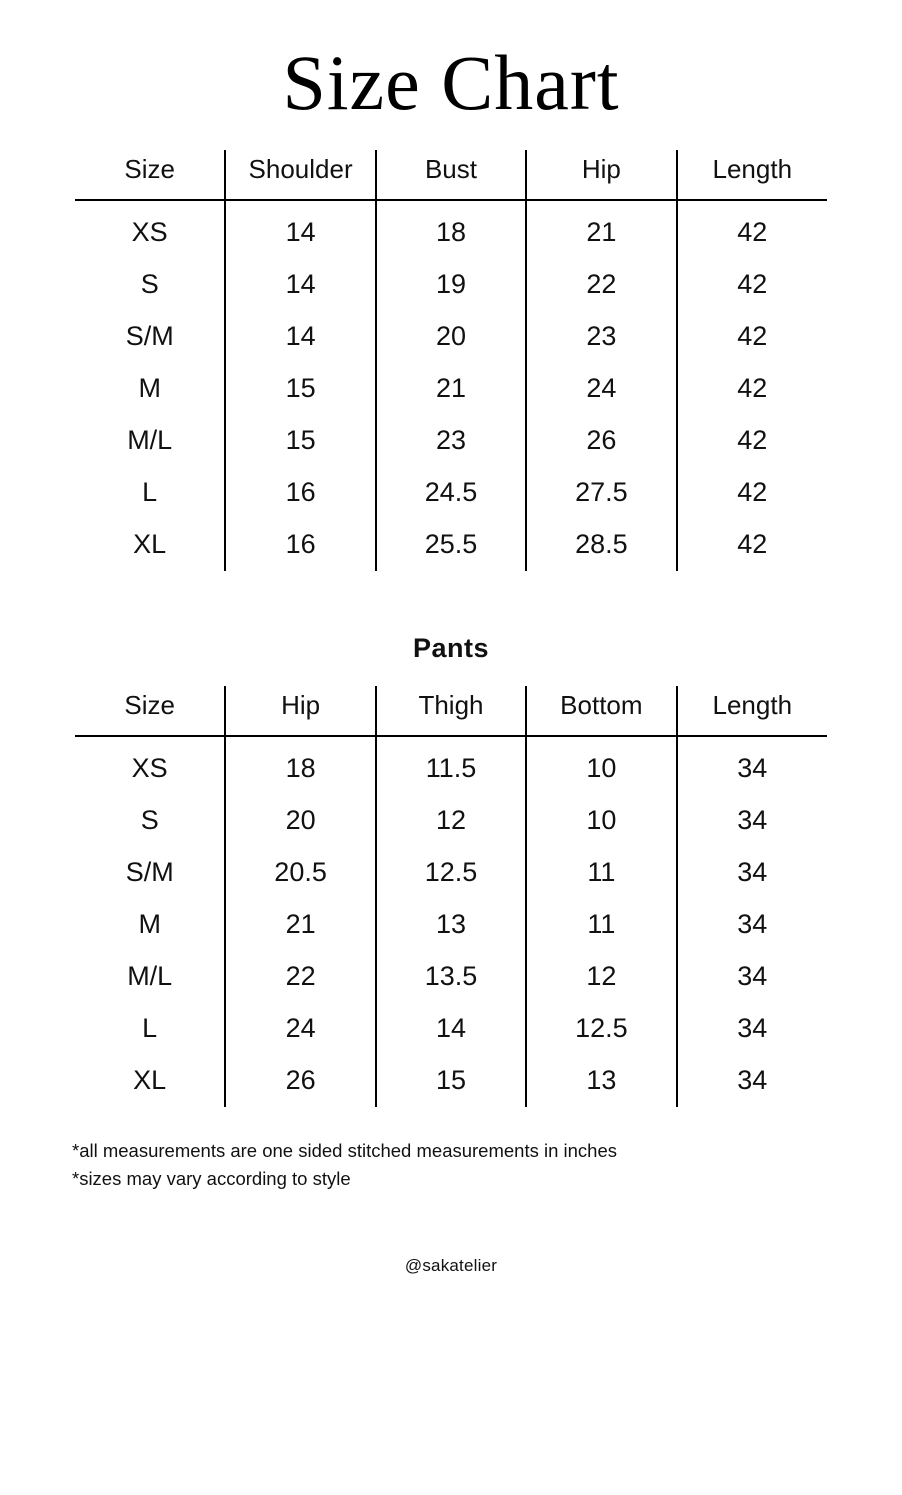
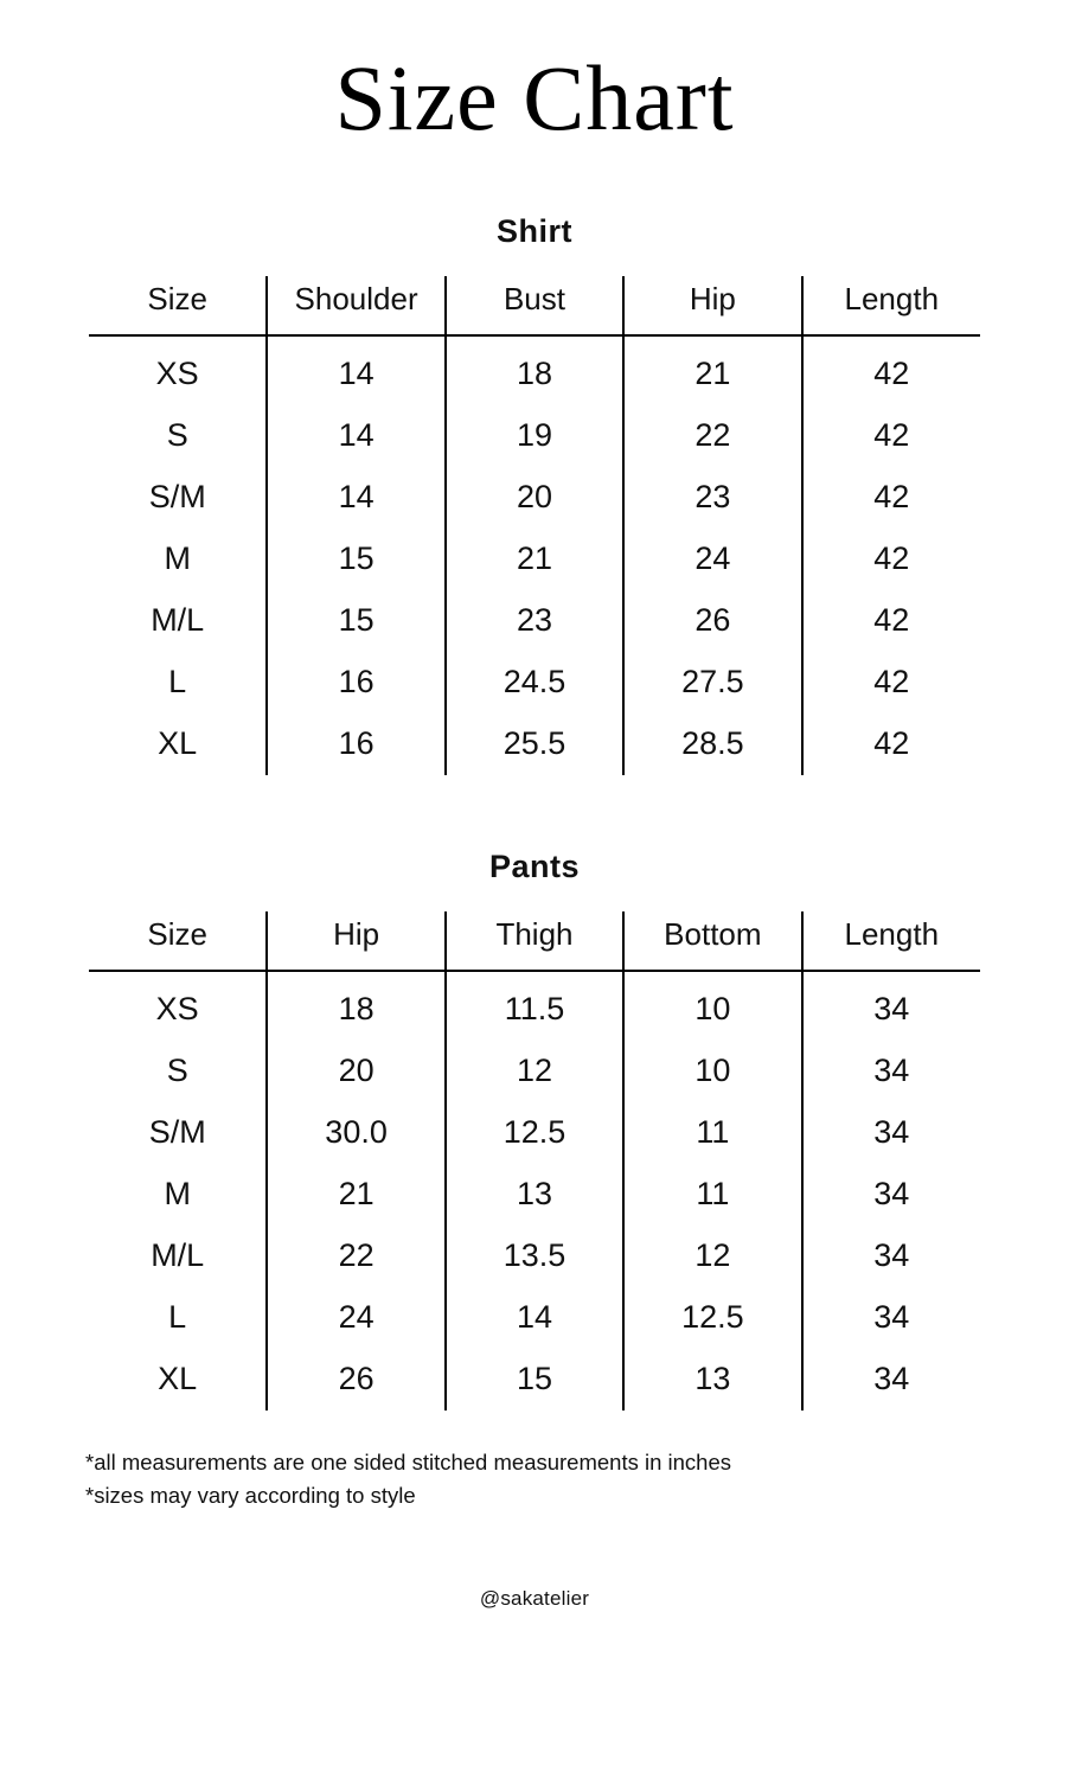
  Size Chart
+ Shirt
  Size	Shoulder	Bust	Hip	Length
  XS	14	18	21	42
  S	14	19	22	42
  S/M	14	20	23	42
  M	15	21	24	42
  M/L	15	23	26	42
  L	16	24.5	27.5	42
  XL	16	25.5	28.5	42
  Pants
  Size	Hip	Thigh	Bottom	Length
  XS	18	11.5	10	34
  S	20	12	10	34
- S/M	20.5	12.5	11	34
+ S/M	30.0	12.5	11	34
  M	21	13	11	34
  M/L	22	13.5	12	34
  L	24	14	12.5	34
  XL	26	15	13	34
  *all measurements are one sided stitched measurements in inches
  *sizes may vary according to style
  @sakatelier
